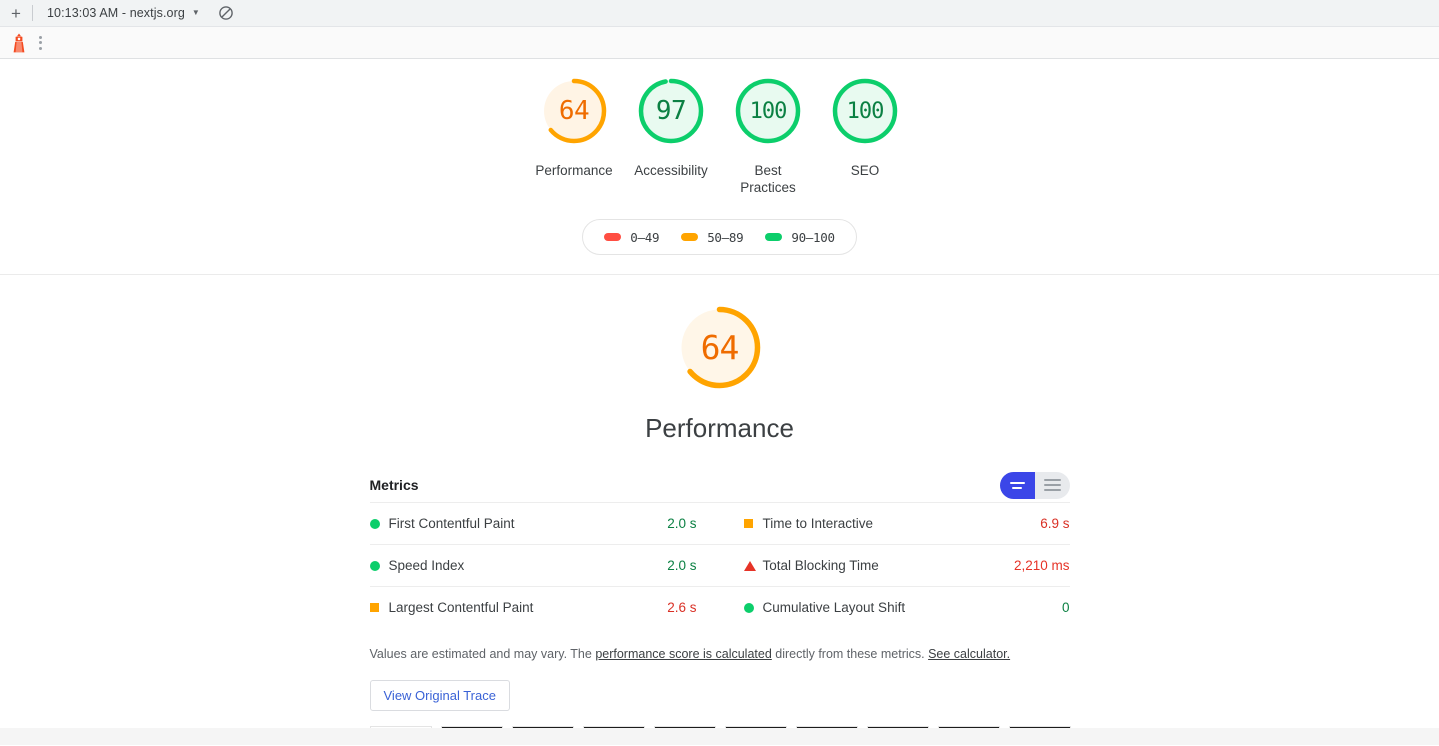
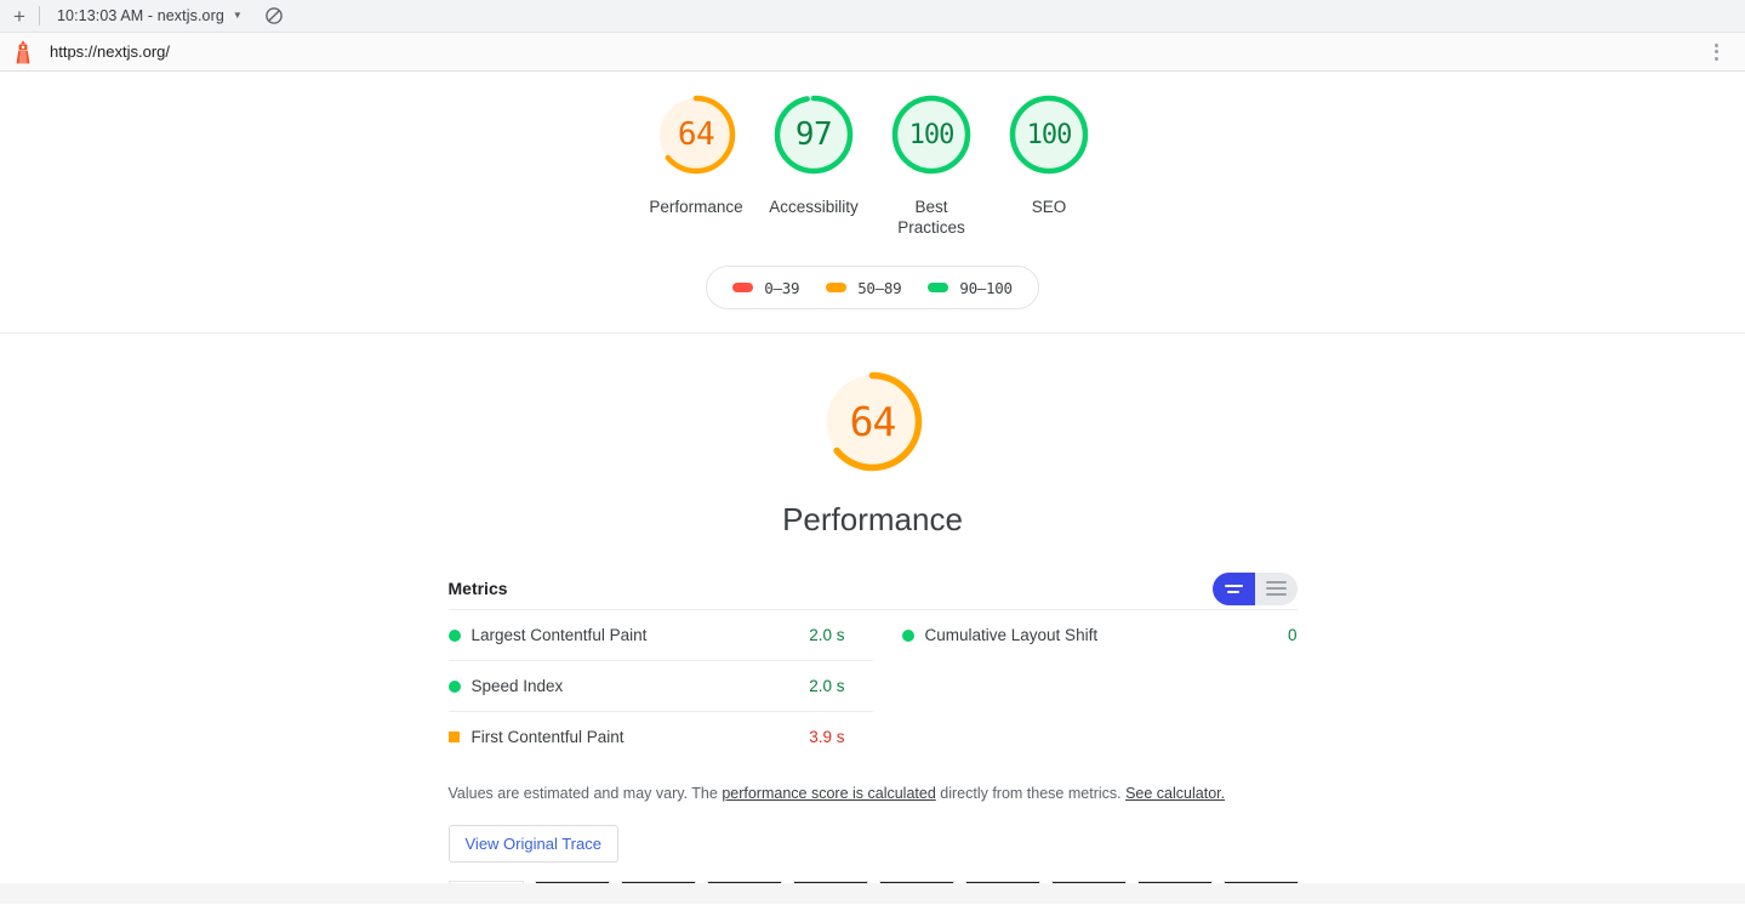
  +
  10:13:03 AM - nextjs.org
  ▼
+ https://nextjs.org/
  64
  Performance
  97
  Accessibility
  100
  Best Practices
  100
  SEO
- 0–49
+ 0–39
  50–89
  90–100
  64
  Performance
  Metrics
- First Contentful Paint
+ Largest Contentful Paint
  2.0 s
  Speed Index
  2.0 s
- Largest Contentful Paint
+ First Contentful Paint
- 2.6 s
+ 3.9 s
- Time to Interactive
- 6.9 s
- Total Blocking Time
- 2,210 ms
  Cumulative Layout Shift
  0
  Values are estimated and may vary. The performance score is calculated directly from these metrics. See calculator.
  View Original Trace
